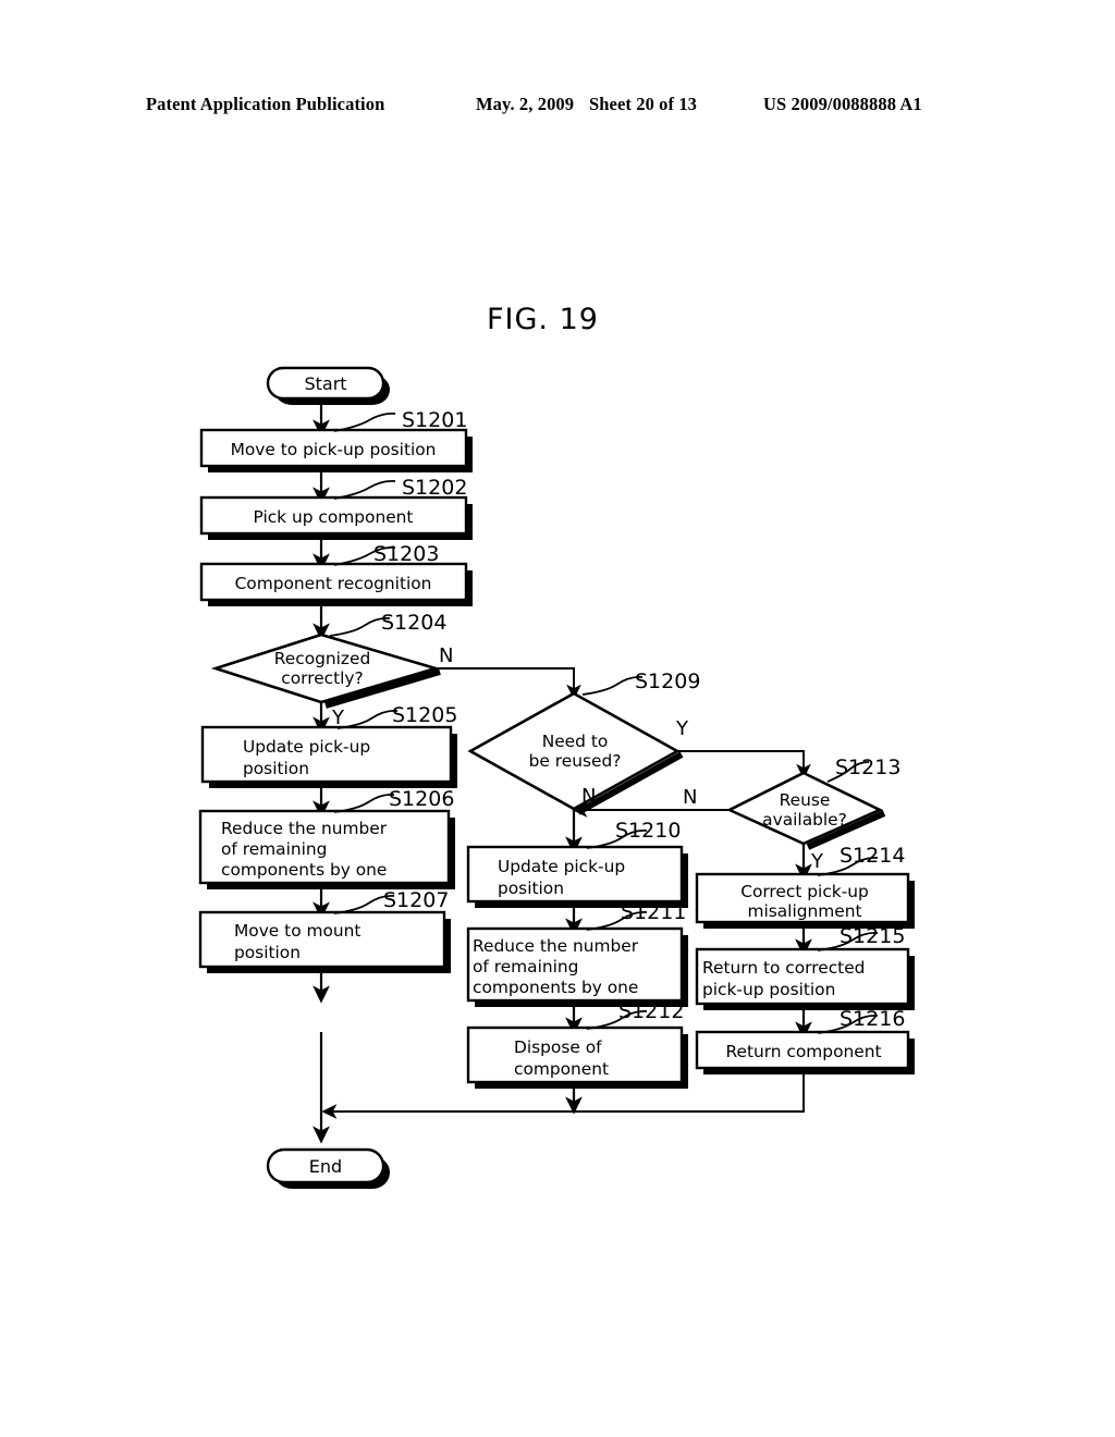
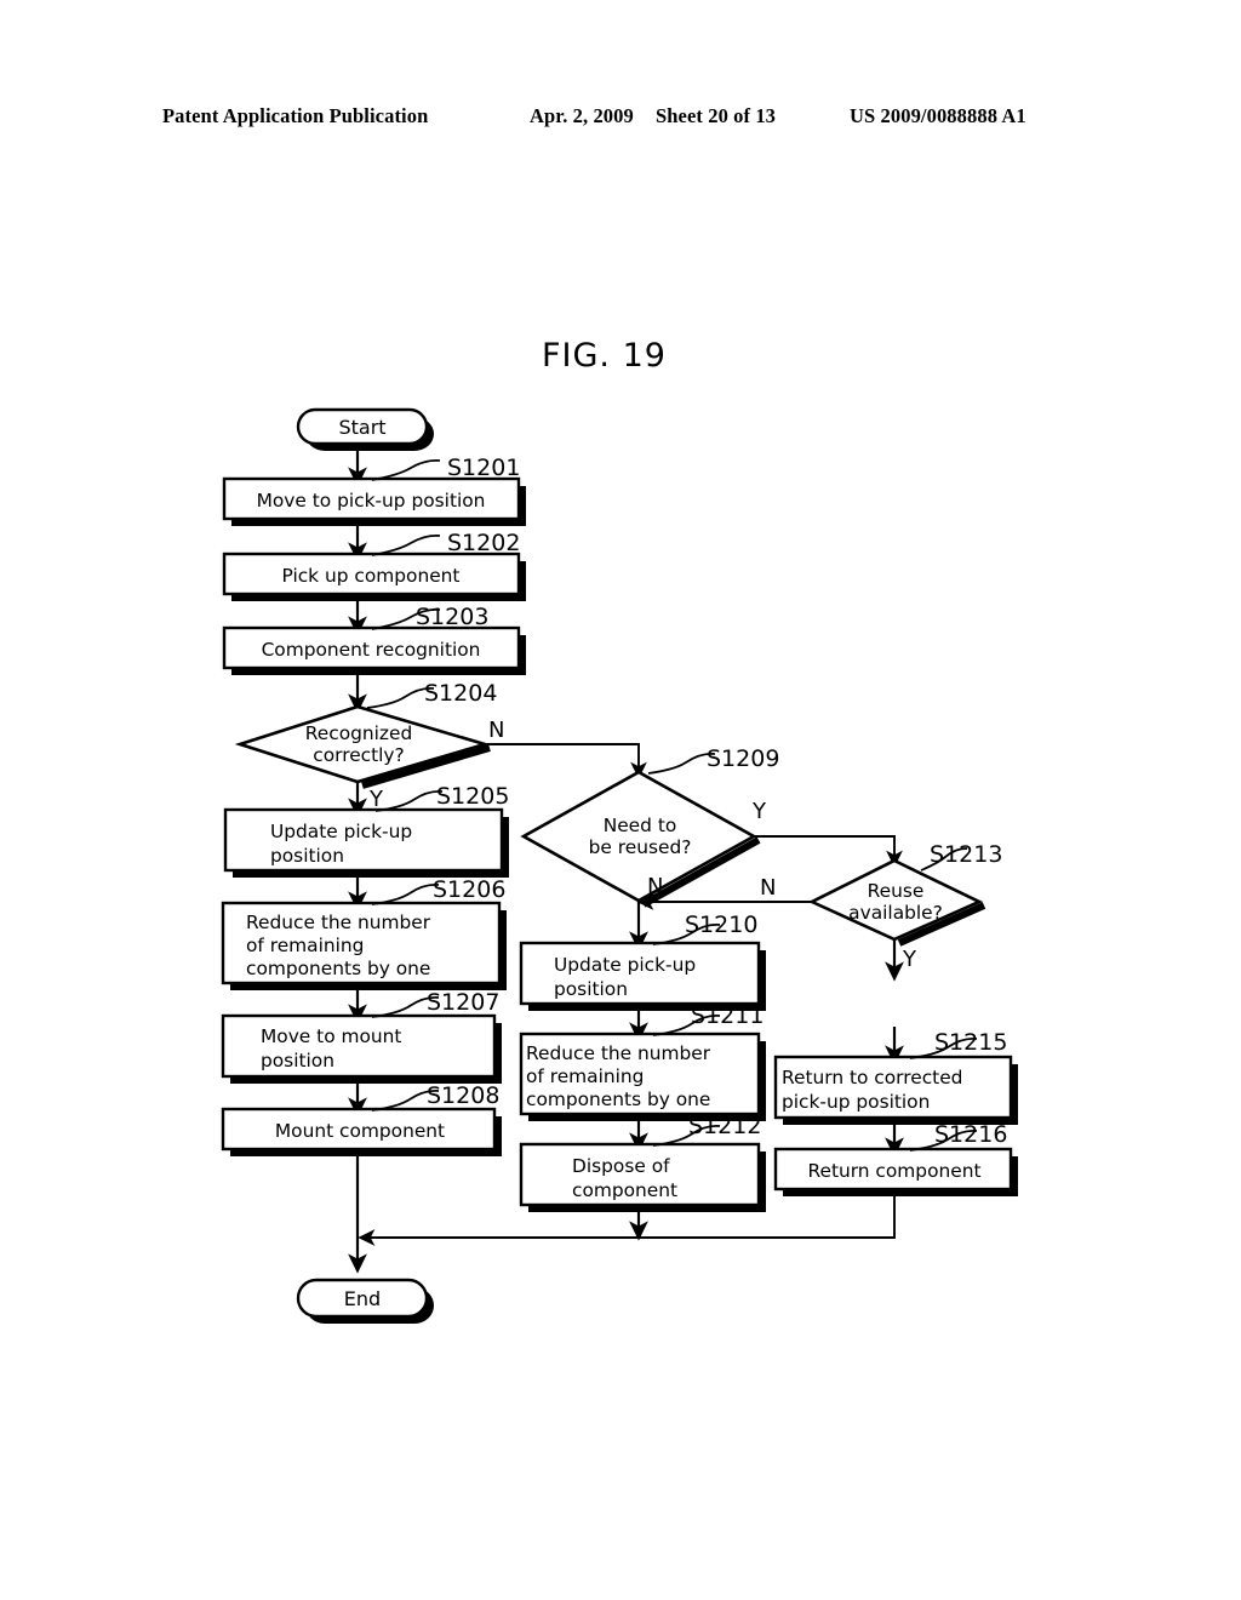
  Patent Application Publication
- May. 2, 2009
+ Apr. 2, 2009
  Sheet 20 of 13
  US 2009/0088888 A1
  FIG. 19
  Start
  Move to pick-up position
  S1201
  Pick up component
  S1202
  Component recognition
  S1203
  Recognized
  correctly?
  S1204
  N
  Y
  Update pick-up
  position
  S1205
  Reduce the number
  of remaining
  components by one
  S1206
  Move to mount
  position
  S1207
+ Mount component
+ S1208
  Need to
  be reused?
  S1209
  Y
  N
  Update pick-up
  position
  S1210
  Reduce the number
  of remaining
  components by one
  S1211
  Dispose of
  component
  S1212
  Reuse
  available?
  S1213
  N
  Y
- Correct pick-up
- misalignment
- S1214
  Return to corrected
  pick-up position
  S1215
  Return component
  S1216
  End
